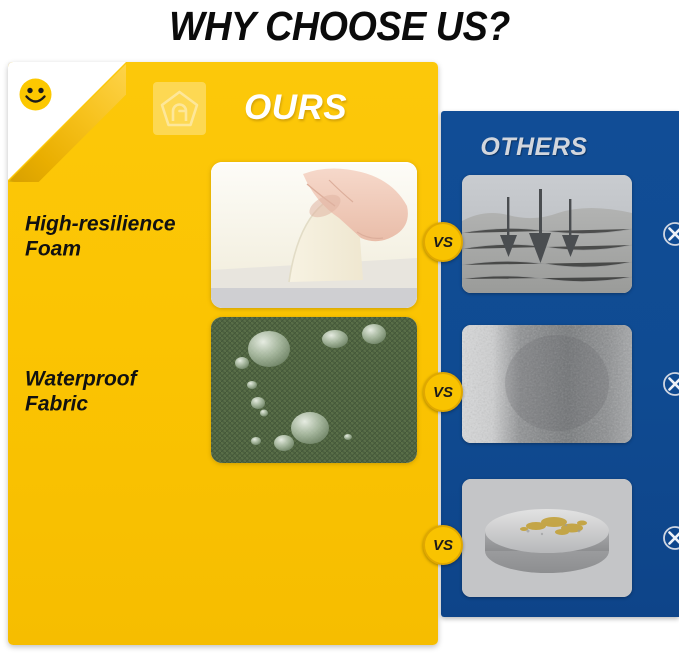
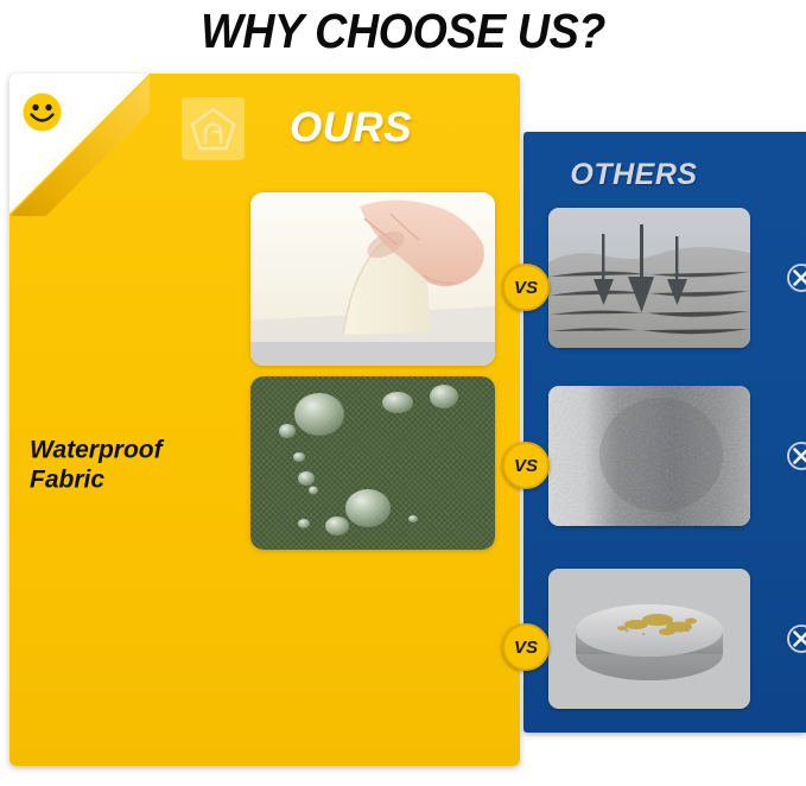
  WHY CHOOSE US?
  OTHERS
  OURS
- High-resilience Foam
  Waterproof Fabric
  VS
  VS
  VS
